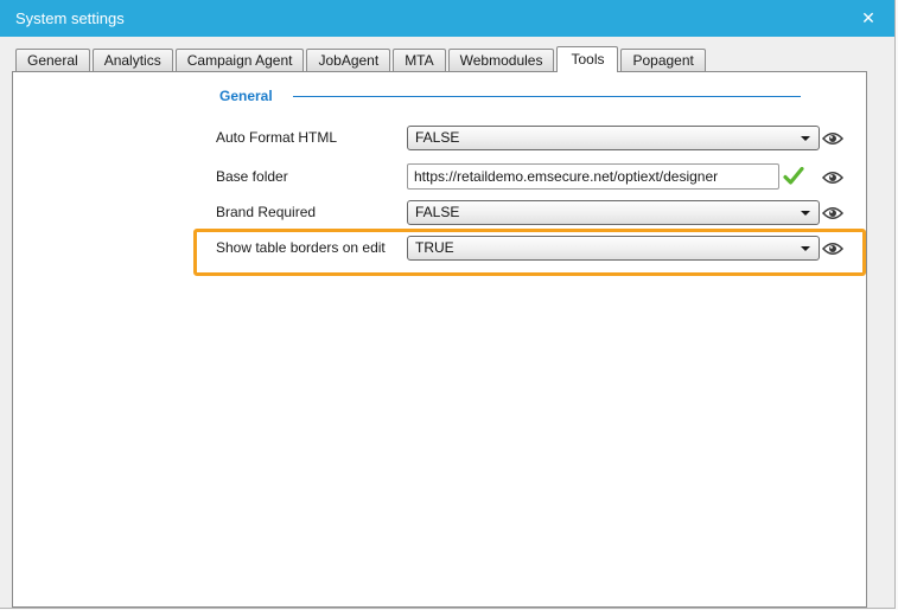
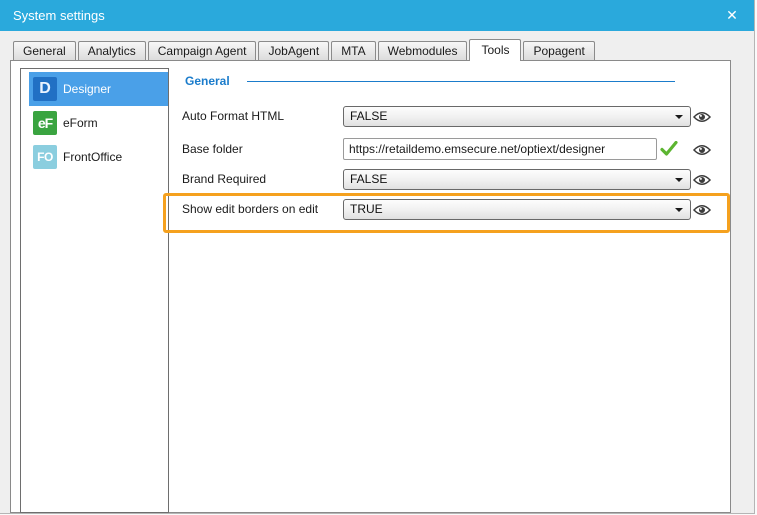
  System settings
  ✕
  General
  Analytics
  Campaign Agent
  JobAgent
  MTA
  Webmodules
  Tools
  Popagent
+ D
+ Designer
+ eF
+ eForm
+ FO
+ FrontOffice
  General
  Auto Format HTML
  FALSE
  Base folder
  https://retaildemo.emsecure.net/optiext/designer
  Brand Required
  FALSE
- Show table borders on edit
+ Show edit borders on edit
  TRUE
